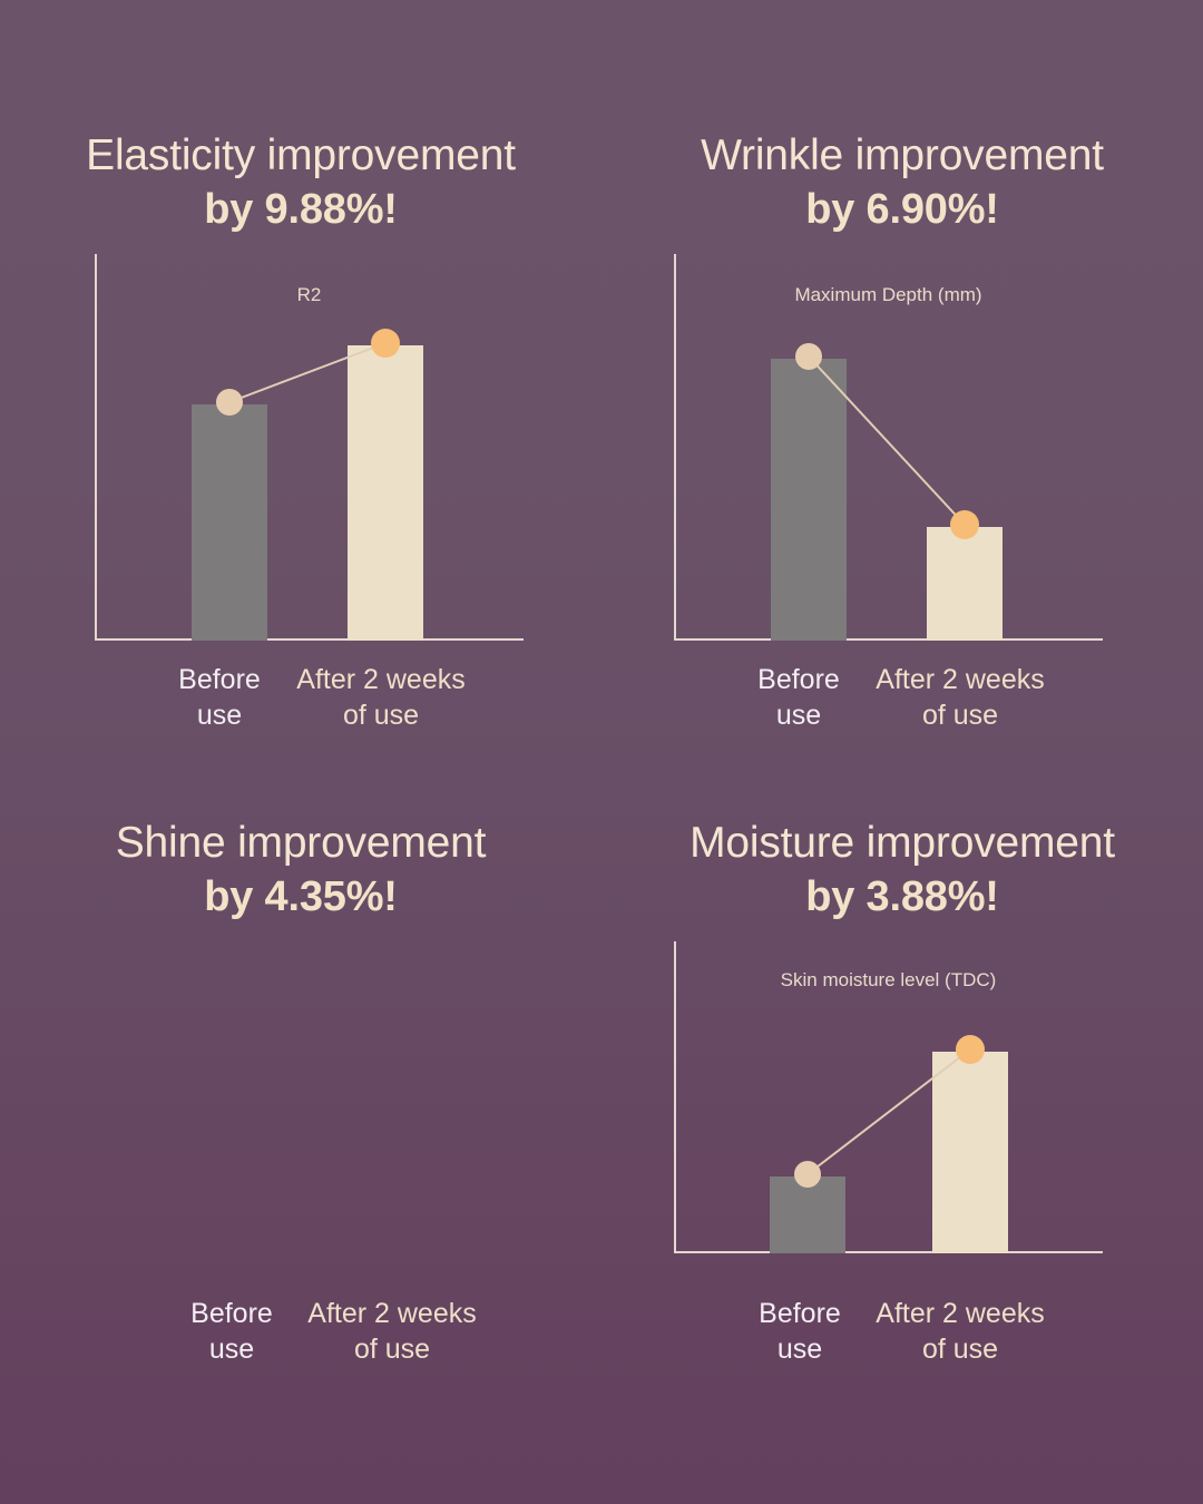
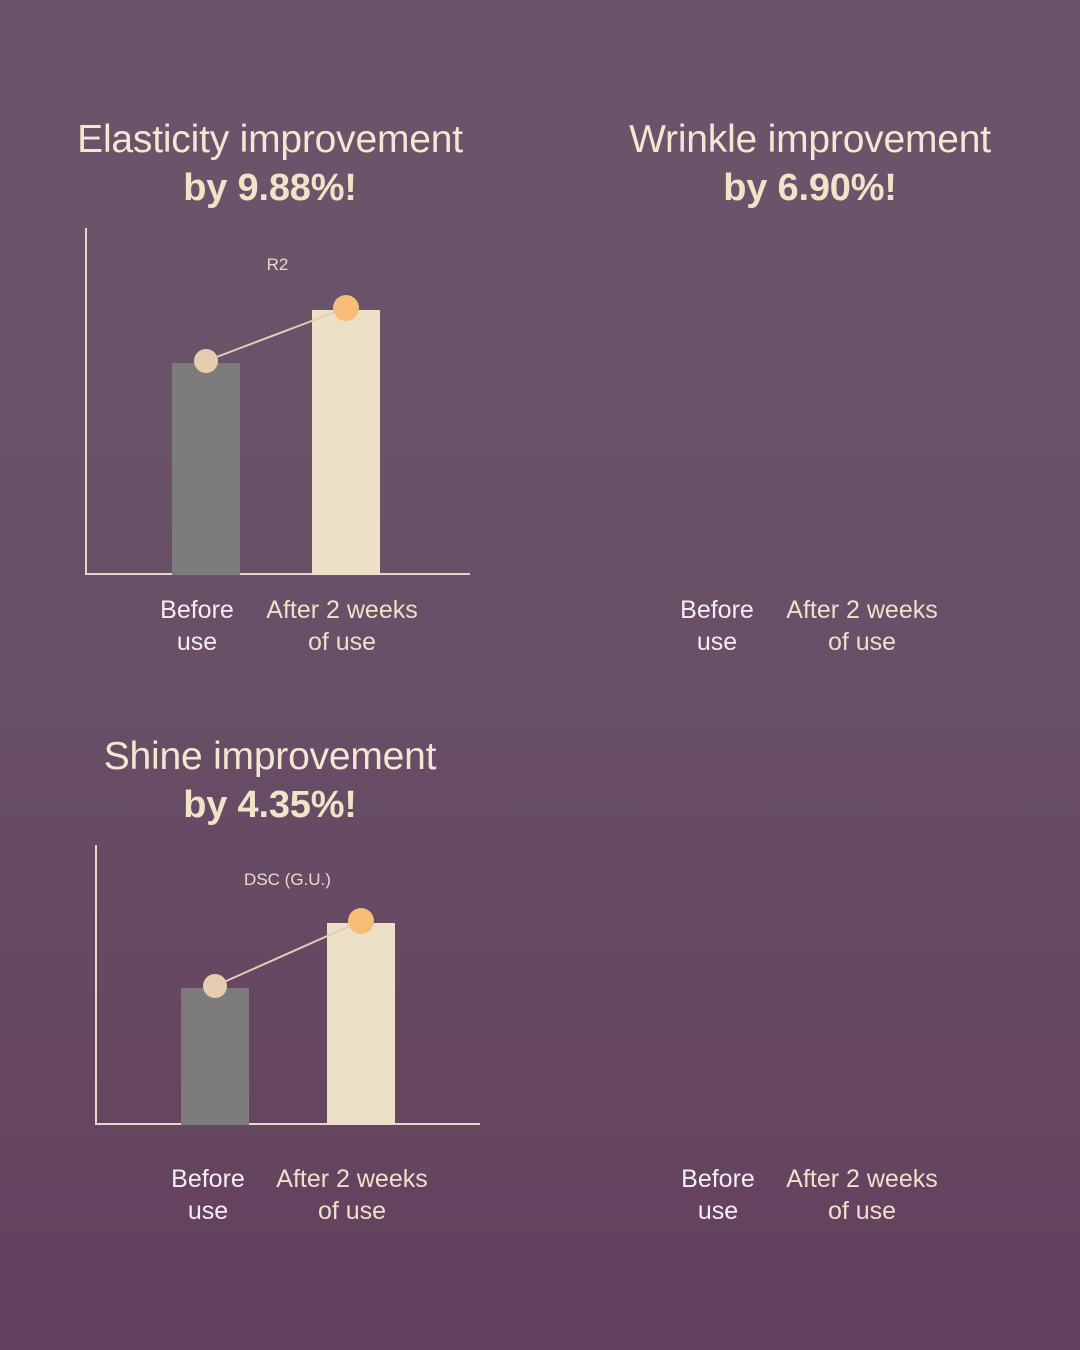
  Elasticity improvement
  by 9.88%!
  R2
  Before
  use
  After 2 weeks
  of use
  Wrinkle improvement
  by 6.90%!
- Maximum Depth (mm)
  Before
  use
  After 2 weeks
  of use
  Shine improvement
  by 4.35%!
+ DSC (G.U.)
  Before
  use
  After 2 weeks
  of use
- Moisture improvement
- by 3.88%!
- Skin moisture level (TDC)
  Before
  use
  After 2 weeks
  of use
